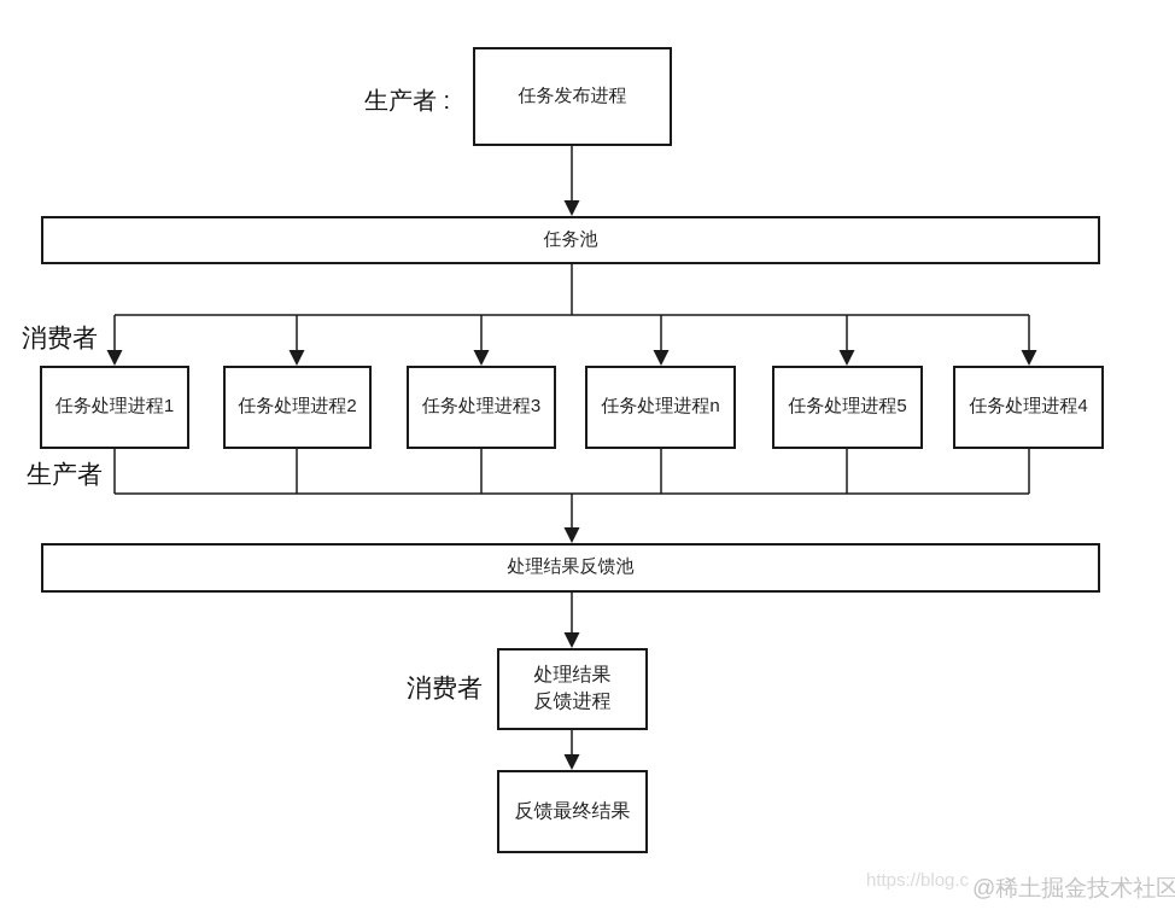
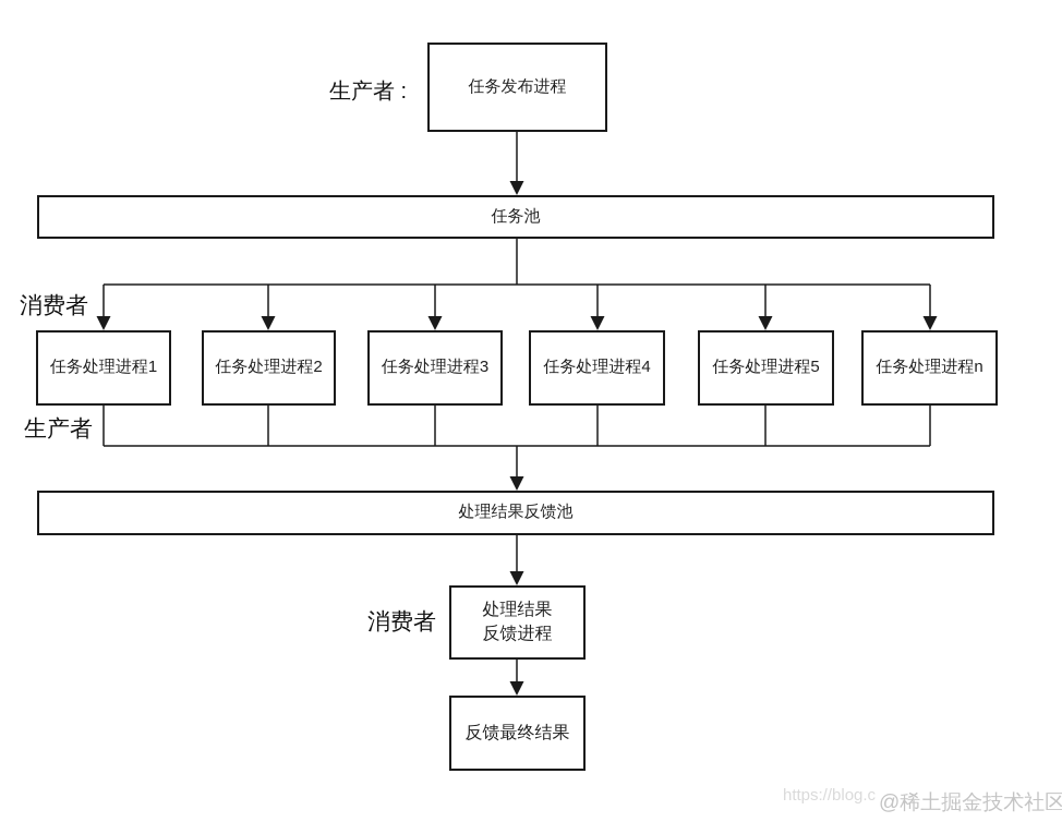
  生产者 :
  消费者
  生产者
  消费者
  任务发布进程
  任务池
  任务处理进程1
  任务处理进程2
  任务处理进程3
- 任务处理进程n
+ 任务处理进程4
  任务处理进程5
- 任务处理进程4
+ 任务处理进程n
  处理结果反馈池
  处理结果
  反馈进程
  反馈最终结果
  https://blog.c
  @稀土掘金技术社区
